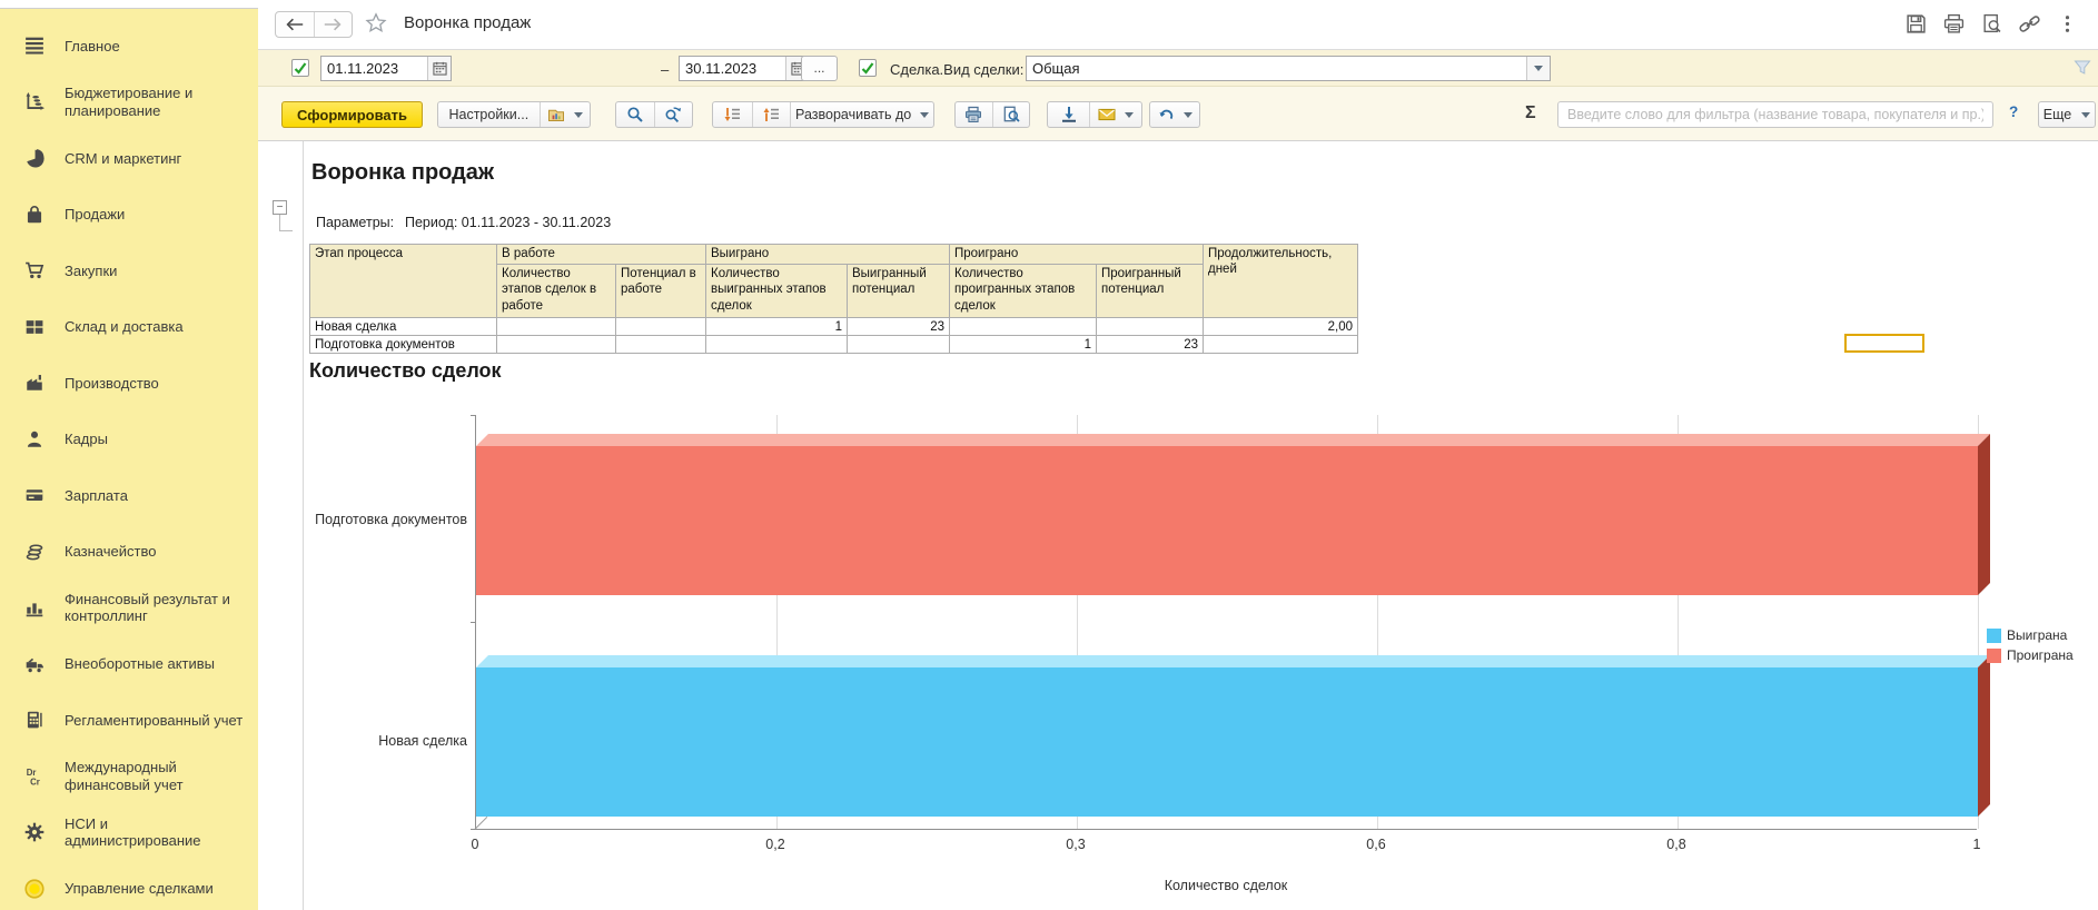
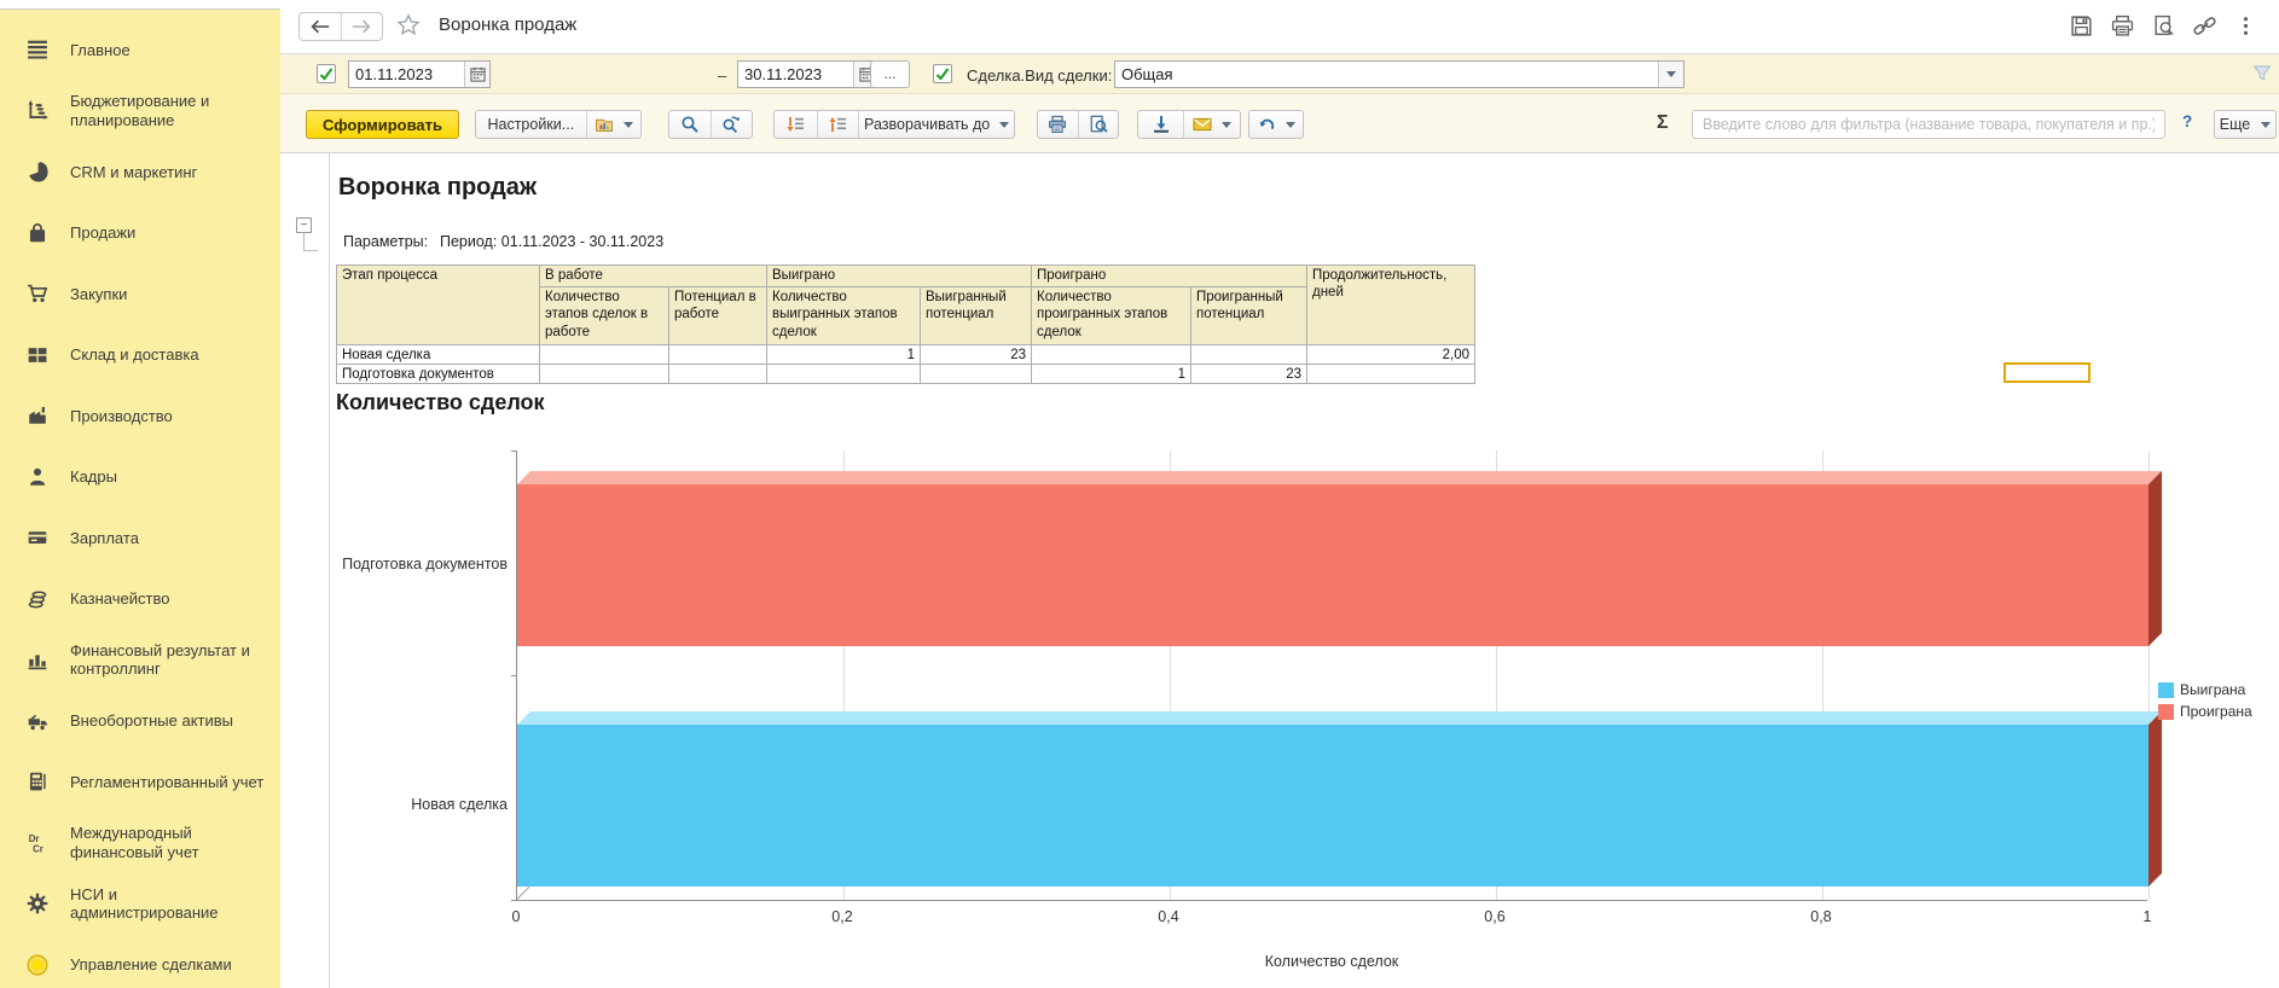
  Главное
  Бюджетирование и планирование
  CRM и маркетинг
  Продажи
  Закупки
  Склад и доставка
  Производство
  Кадры
  Зарплата
  Казначейство
  Финансовый результат и контроллинг
  Внеоборотные активы
  Регламентированный учет
  Dr
  Cr
  Международный финансовый учет
  НСИ и администрирование
  Управление сделками
  Воронка продаж
  01.11.2023
  –
  30.11.2023
  ...
  Сделка.Вид сделки:
  Общая
  Сформировать
  Настройки...
  Разворачивать до
  Σ
  Введите слово для фильтра (название товара, покупателя и пр.
  ?
  Еще
  −
  Воронка продаж
  Параметры:
  Период: 01.11.2023 - 30.11.2023
  Этап процесса	В работе	Выиграно	Проиграно	Продолжительность, дней
  Количество этапов сделок в работе	Потенциал в работе	Количество выигранных этапов сделок	Выигранный потенциал	Количество проигранных этапов сделок	Проигранный потенциал
  Новая сделка			1	23			2,00
  Подготовка документов					1	23
  Количество сделок
  Количество сделок
  Выиграна
  Проиграна
  0
  0,2
- 0,3
+ 0,4
  0,6
  0,8
  1
  Подготовка документов
  Новая сделка
